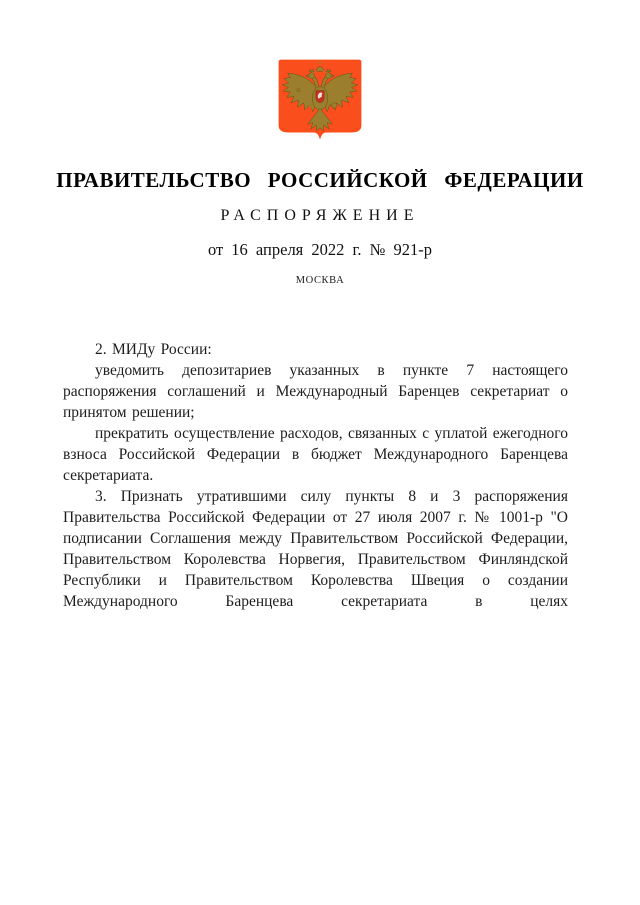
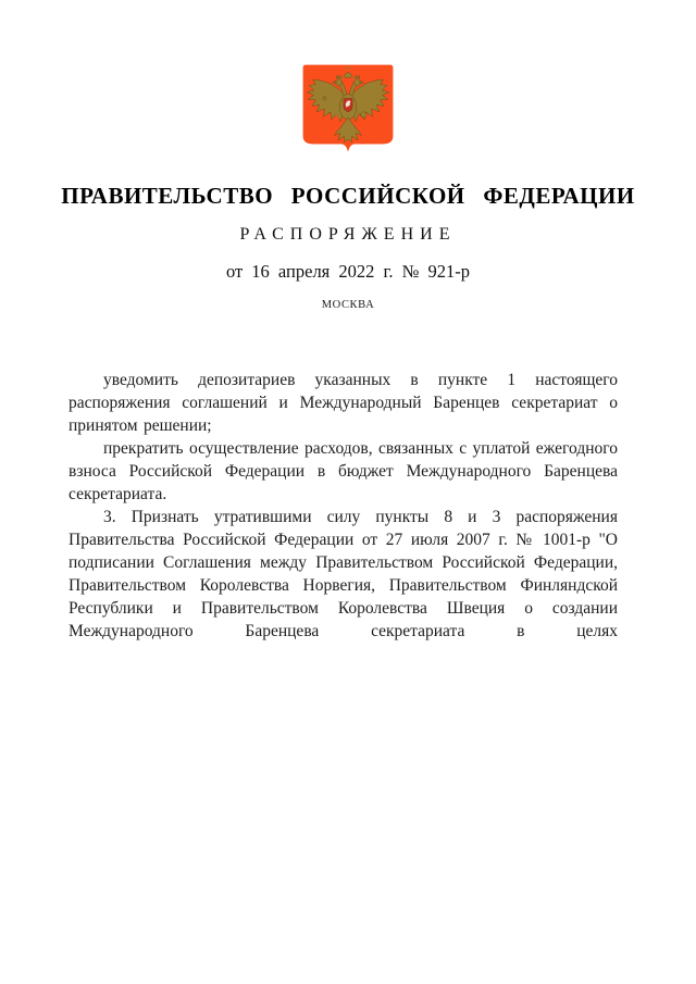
  ПРАВИТЕЛЬСТВО РОССИЙСКОЙ ФЕДЕРАЦИИ
  РАСПОРЯЖЕНИЕ
  от 16 апреля 2022 г. № 921-р
  МОСКВА
- 2. МИДу России:
- уведомить депозитариев указанных в пункте 7 настоящего распоряжения соглашений и Международный Баренцев секретариат о принятом решении;
+ уведомить депозитариев указанных в пункте 1 настоящего распоряжения соглашений и Международный Баренцев секретариат о принятом решении;
  прекратить осуществление расходов, связанных с уплатой ежегодного взноса Российской Федерации в бюджет Международного Баренцева секретариата.
  3. Признать утратившими силу пункты 8 и 3 распоряжения Правительства Российской Федерации от 27 июля 2007 г. № 1001-р "О подписании Соглашения между Правительством Российской Федерации, Правительством Королевства Норвегия, Правительством Финляндской Республики и Правительством Королевства Швеция о создании Международного Баренцева секретариата в целях
